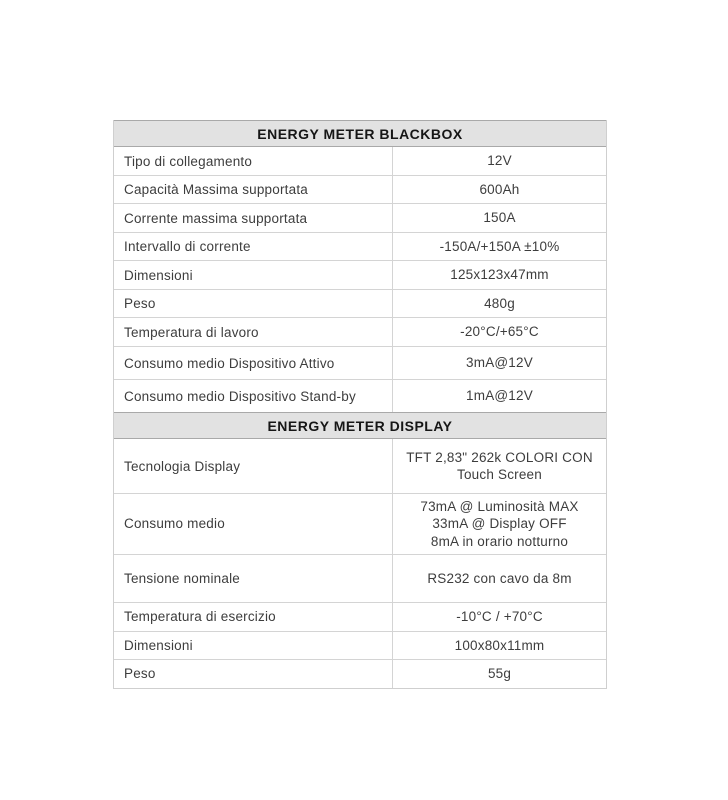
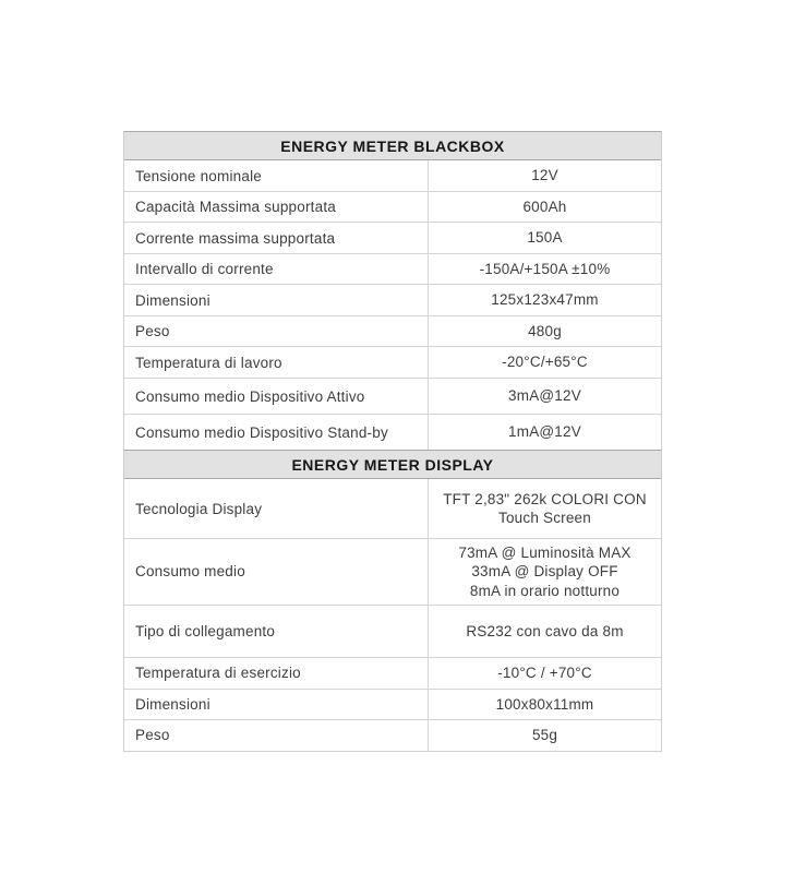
  ENERGY METER BLACKBOX
- Tipo di collegamento
+ Tensione nominale
  12V
  Capacità Massima supportata
  600Ah
  Corrente massima supportata
  150A
  Intervallo di corrente
  -150A/+150A ±10%
  Dimensioni
  125x123x47mm
  Peso
  480g
  Temperatura di lavoro
  -20°C/+65°C
  Consumo medio Dispositivo Attivo
  3mA@12V
  Consumo medio Dispositivo Stand-by
  1mA@12V
  ENERGY METER DISPLAY
  Tecnologia Display
  TFT 2,83" 262k COLORI CON
  Touch Screen
  Consumo medio
  73mA @ Luminosità MAX
  33mA @ Display OFF
  8mA in orario notturno
- Tensione nominale
+ Tipo di collegamento
  RS232 con cavo da 8m
  Temperatura di esercizio
  -10°C / +70°C
  Dimensioni
  100x80x11mm
  Peso
  55g
